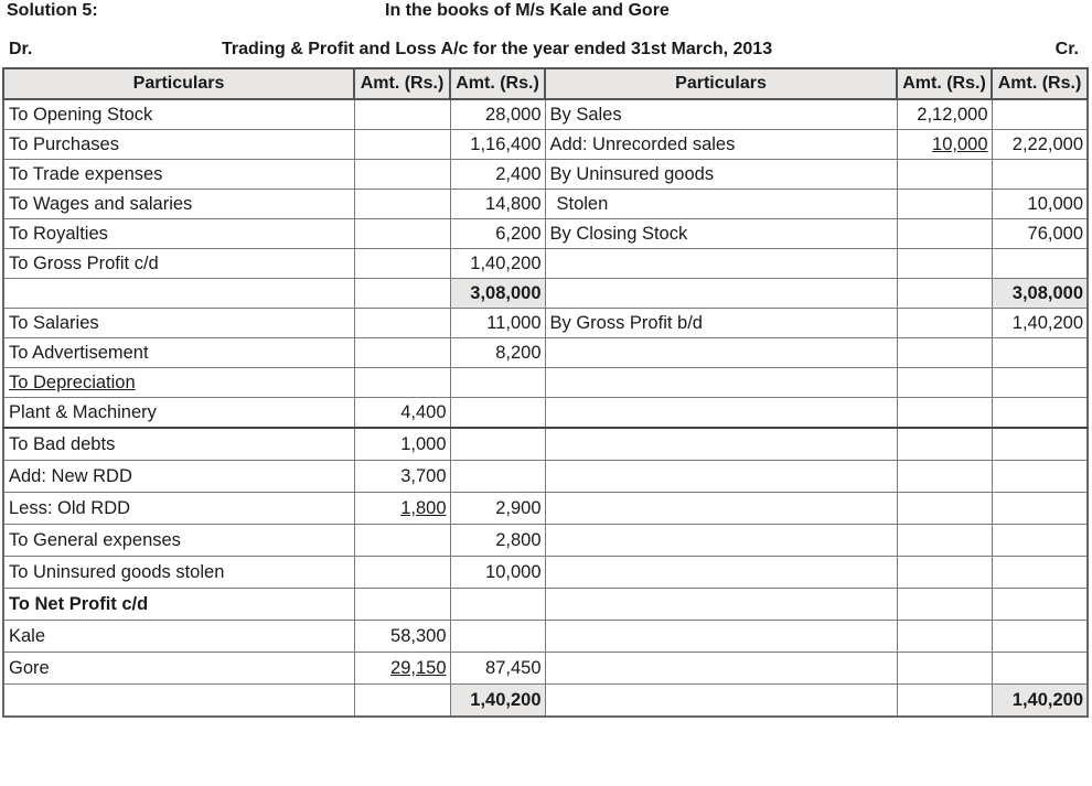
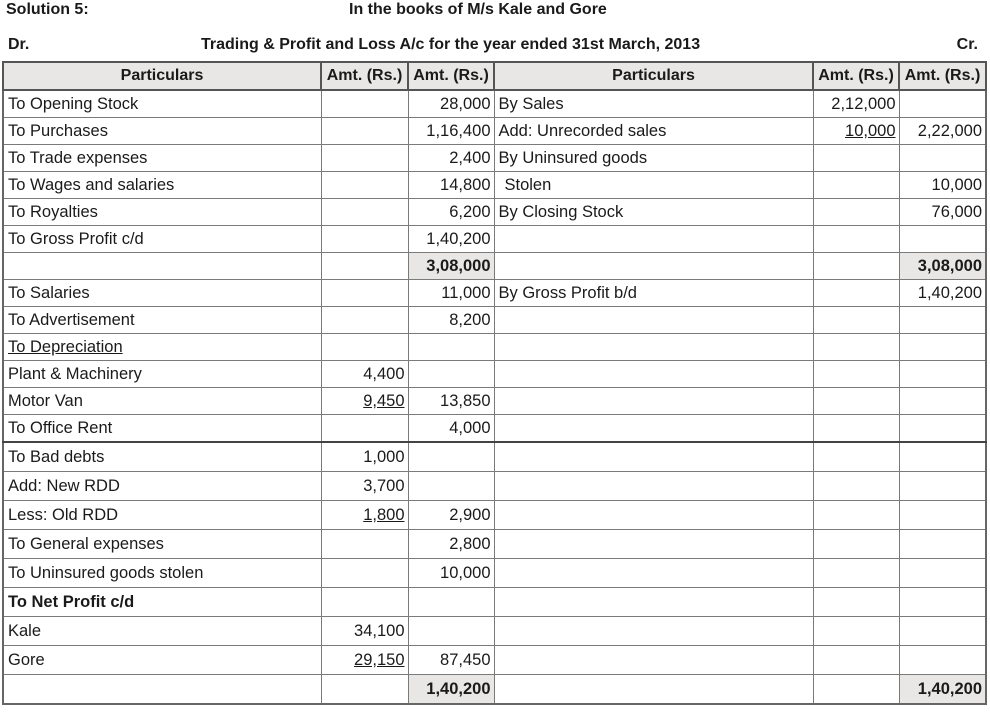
  Solution 5:
  In the books of M/s Kale and Gore
  Dr.
  Trading & Profit and Loss A/c for the year ended 31st March, 2013
  Cr.
  Particulars	Amt. (Rs.)	Amt. (Rs.)	Particulars	Amt. (Rs.)	Amt. (Rs.)
  To Opening Stock		28,000	By Sales	2,12,000
  To Purchases		1,16,400	Add: Unrecorded sales	10,000	2,22,000
  To Trade expenses		2,400	By Uninsured goods
  To Wages and salaries		14,800	Stolen		10,000
  To Royalties		6,200	By Closing Stock		76,000
  To Gross Profit c/d		1,40,200
  		3,08,000			3,08,000
  To Salaries		11,000	By Gross Profit b/d		1,40,200
  To Advertisement		8,200
  To Depreciation
  Plant & Machinery	4,400
+ Motor Van	9,450	13,850
+ To Office Rent		4,000
  To Bad debts	1,000
  Add: New RDD	3,700
  Less: Old RDD	1,800	2,900
  To General expenses		2,800
  To Uninsured goods stolen		10,000
  To Net Profit c/d
- Kale	58,300
+ Kale	34,100
  Gore	29,150	87,450
  		1,40,200			1,40,200
